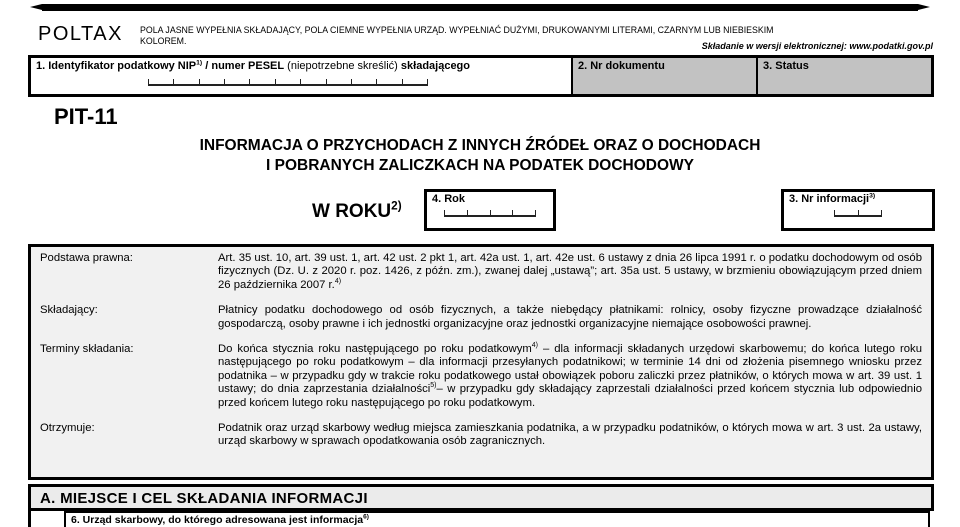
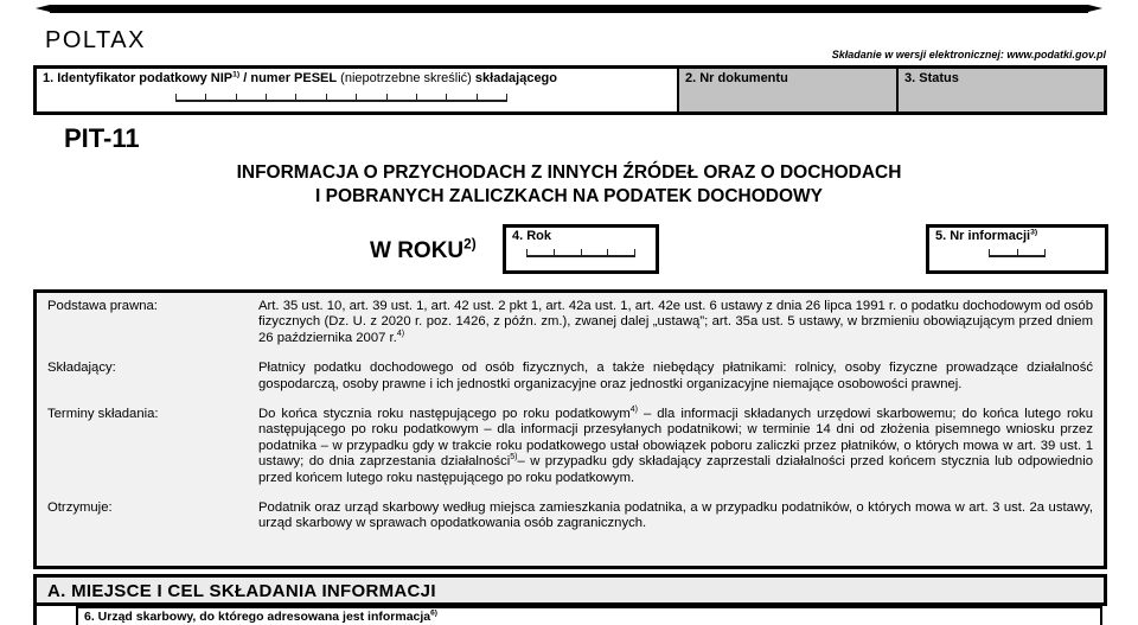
  POLTAX
- POLA JASNE WYPEŁNIA SKŁADAJĄCY, POLA CIEMNE WYPEŁNIA URZĄD. WYPEŁNIAĆ DUŻYMI, DRUKOWANYMI LITERAMI, CZARNYM LUB NIEBIESKIM
- KOLOREM.
  Składanie w wersji elektronicznej: www.podatki.gov.pl
  1. Identyfikator podatkowy NIP / numer PESEL (niepotrzebne skreślić) składającego
  2. Nr dokumentu
  3. Status
  PIT-11
  INFORMACJA O PRZYCHODACH Z INNYCH ŹRÓDEŁ ORAZ O DOCHODACH
  I POBRANYCH ZALICZKACH NA PODATEK DOCHODOWY
  W ROKU2)
  4. Rok
- 3. Nr informacji
+ 5. Nr informacji
  Podstawa prawna:
  Art. 35 ust. 10, art. 39 ust. 1, art. 42 ust. 2 pkt 1, art. 42a ust. 1, art. 42e ust. 6 ustawy z dnia 26 lipca 1991 r. o podatku dochodowym od osób fizycznych (Dz. U. z 2020 r. poz. 1426, z późn. zm.), zwanej dalej „ustawą”; art. 35a ust. 5 ustawy, w brzmieniu obowiązującym przed dniem 26 października 2007 r.
  Składający:
  Płatnicy podatku dochodowego od osób fizycznych, a także niebędący płatnikami: rolnicy, osoby fizyczne prowadzące działalność gospodarczą, osoby prawne i ich jednostki organizacyjne oraz jednostki organizacyjne niemające osobowości prawnej.
  Terminy składania:
  Do końca stycznia roku następującego po roku podatkowym – dla informacji składanych urzędowi skarbowemu; do końca lutego roku następującego po roku podatkowym – dla informacji przesyłanych podatnikowi; w terminie 14 dni od złożenia pisemnego wniosku przez podatnika – w przypadku gdy w trakcie roku podatkowego ustał obowiązek poboru zaliczki przez płatników, o których mowa w art. 39 ust. 1 ustawy; do dnia zaprzestania działalności – w przypadku gdy składający zaprzestali działalności przed końcem stycznia lub odpowiednio przed końcem lutego roku następującego po roku podatkowym.
  Otrzymuje:
  Podatnik oraz urząd skarbowy według miejsca zamieszkania podatnika, a w przypadku podatników, o których mowa w art. 3 ust. 2a ustawy, urząd skarbowy w sprawach opodatkowania osób zagranicznych.
  A. MIEJSCE I CEL SKŁADANIA INFORMACJI
  6. Urząd skarbowy, do którego adresowana jest informacja
